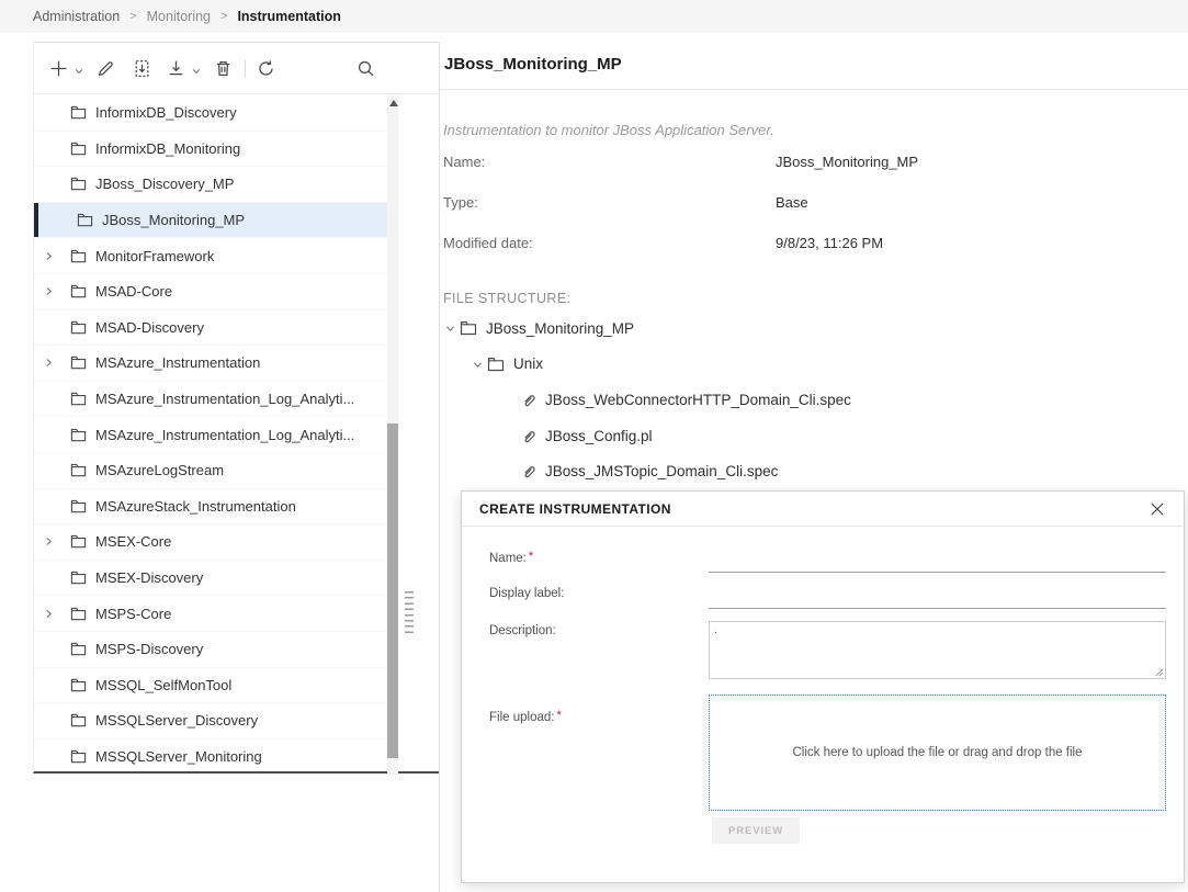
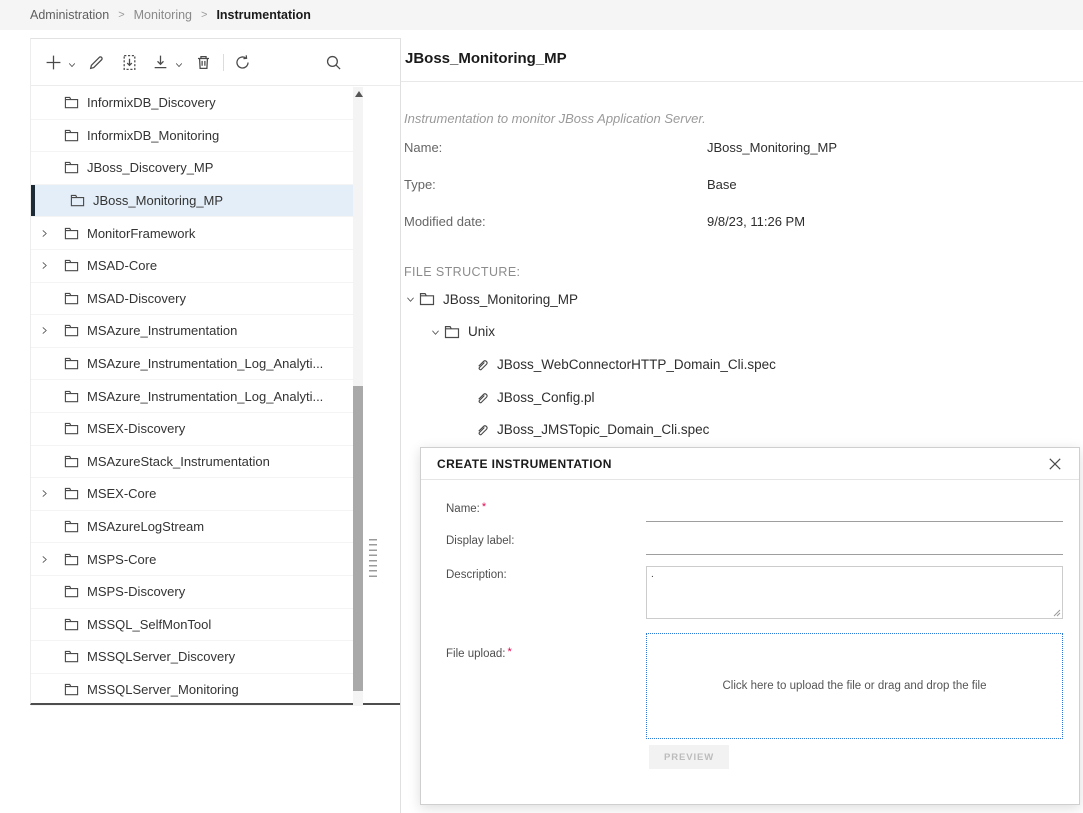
  Administration
  >
  Monitoring
  >
  Instrumentation
  InformixDB_Discovery
  InformixDB_Monitoring
  JBoss_Discovery_MP
  JBoss_Monitoring_MP
  MonitorFramework
  MSAD-Core
  MSAD-Discovery
  MSAzure_Instrumentation
  MSAzure_Instrumentation_Log_Analyti...
  MSAzure_Instrumentation_Log_Analyti...
- MSAzureLogStream
+ MSEX-Discovery
  MSAzureStack_Instrumentation
  MSEX-Core
- MSEX-Discovery
+ MSAzureLogStream
  MSPS-Core
  MSPS-Discovery
  MSSQL_SelfMonTool
  MSSQLServer_Discovery
  MSSQLServer_Monitoring
  JBoss_Monitoring_MP
  Instrumentation to monitor JBoss Application Server.
  Name:
  JBoss_Monitoring_MP
  Type:
  Base
  Modified date:
  9/8/23, 11:26 PM
  FILE STRUCTURE:
  JBoss_Monitoring_MP
  Unix
  JBoss_WebConnectorHTTP_Domain_Cli.spec
  JBoss_Config.pl
  JBoss_JMSTopic_Domain_Cli.spec
  CREATE INSTRUMENTATION
  Name: *
  Display label:
  Description:
  .
  File upload: *
  Click here to upload the file or drag and drop the file
  PREVIEW
